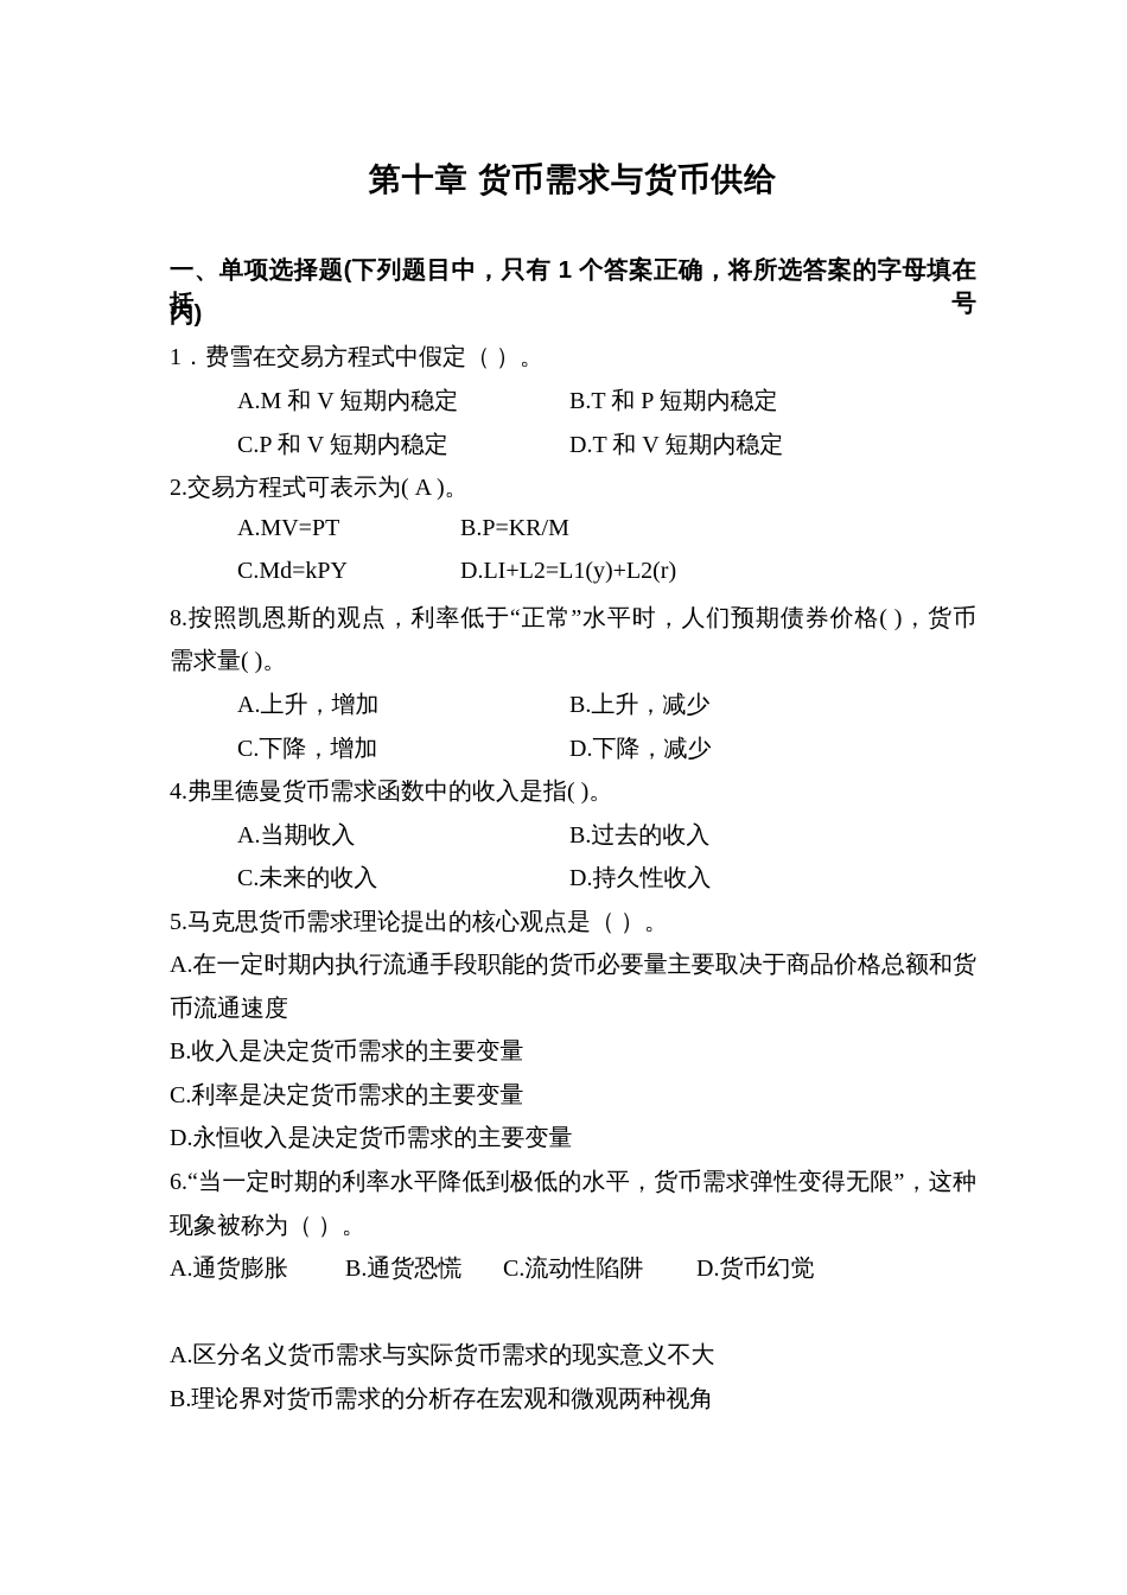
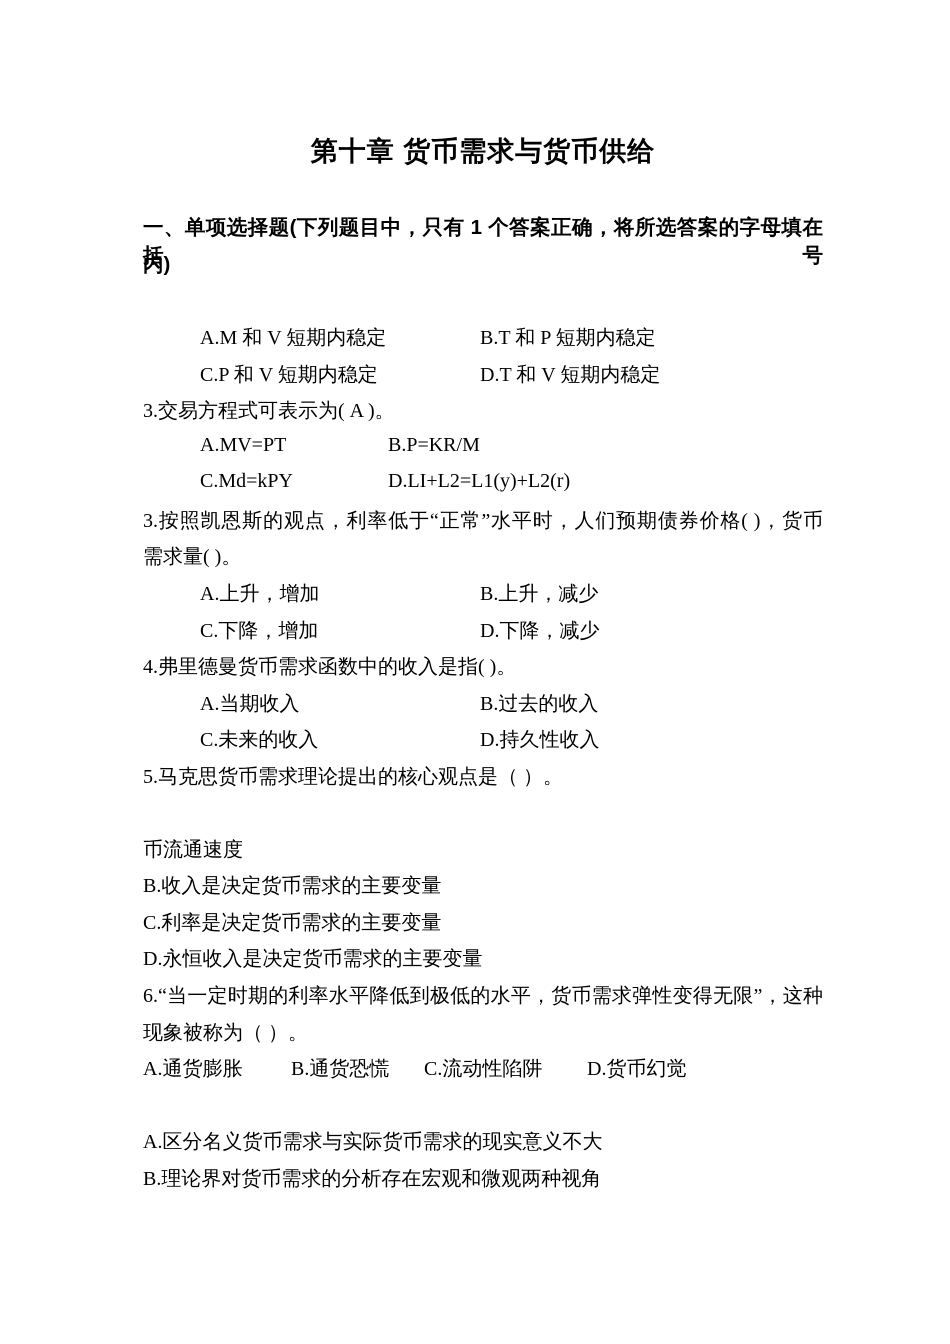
  第十章 货币需求与货币供给
  一、单项选择题(下列题目中，只有 1 个答案正确，将所选答案的字母填在括号
  内)
- 1．费雪在交易方程式中假定（ ）。
  A.M 和 V 短期内稳定
  B.T 和 P 短期内稳定
  C.P 和 V 短期内稳定
  D.T 和 V 短期内稳定
- 2.交易方程式可表示为( A )。
+ 3.交易方程式可表示为( A )。
  A.MV=PT
  B.P=KR/M
  C.Md=kPY
  D.LI+L2=L1(y)+L2(r)
- 8.按照凯恩斯的观点，利率低于“正常”水平时，人们预期债券价格( )，货币
+ 3.按照凯恩斯的观点，利率低于“正常”水平时，人们预期债券价格( )，货币
  需求量( )。
  A.上升，增加
  B.上升，减少
  C.下降，增加
  D.下降，减少
  4.弗里德曼货币需求函数中的收入是指( )。
  A.当期收入
  B.过去的收入
  C.未来的收入
  D.持久性收入
  5.马克思货币需求理论提出的核心观点是（ ）。
- A.在一定时期内执行流通手段职能的货币必要量主要取决于商品价格总额和货
  币流通速度
  B.收入是决定货币需求的主要变量
  C.利率是决定货币需求的主要变量
  D.永恒收入是决定货币需求的主要变量
  6.“当一定时期的利率水平降低到极低的水平，货币需求弹性变得无限”，这种
  现象被称为（ ）。
  A.通货膨胀
  B.通货恐慌
  C.流动性陷阱
  D.货币幻觉
  A.区分名义货币需求与实际货币需求的现实意义不大
  B.理论界对货币需求的分析存在宏观和微观两种视角
